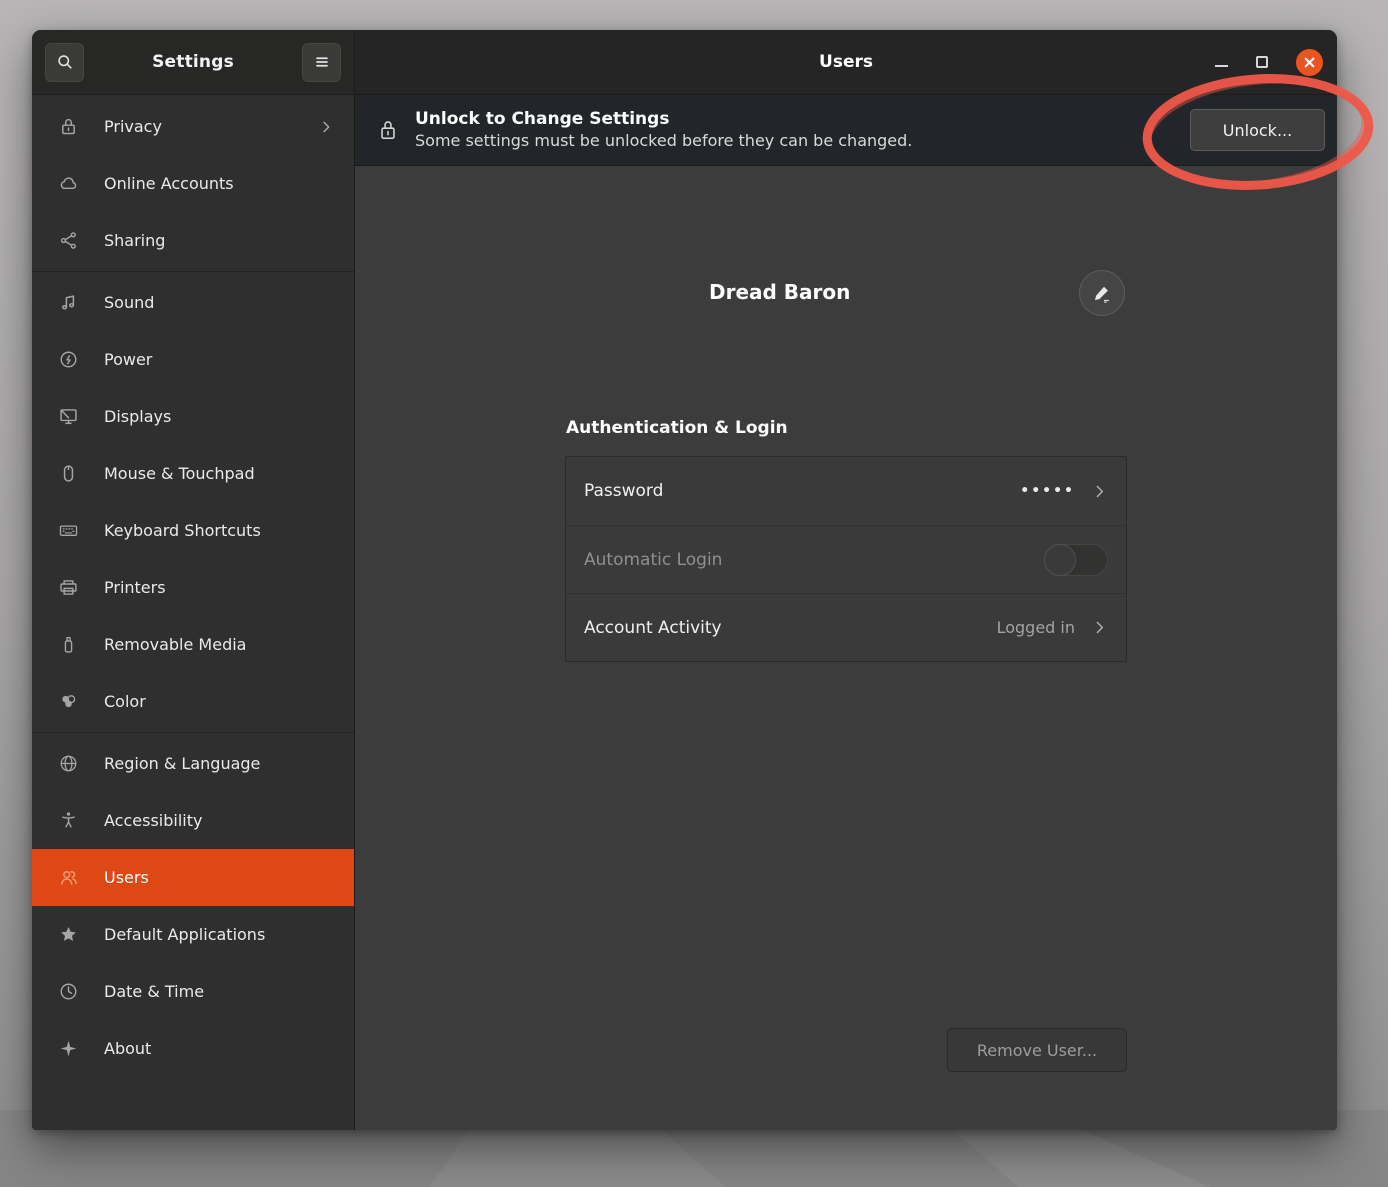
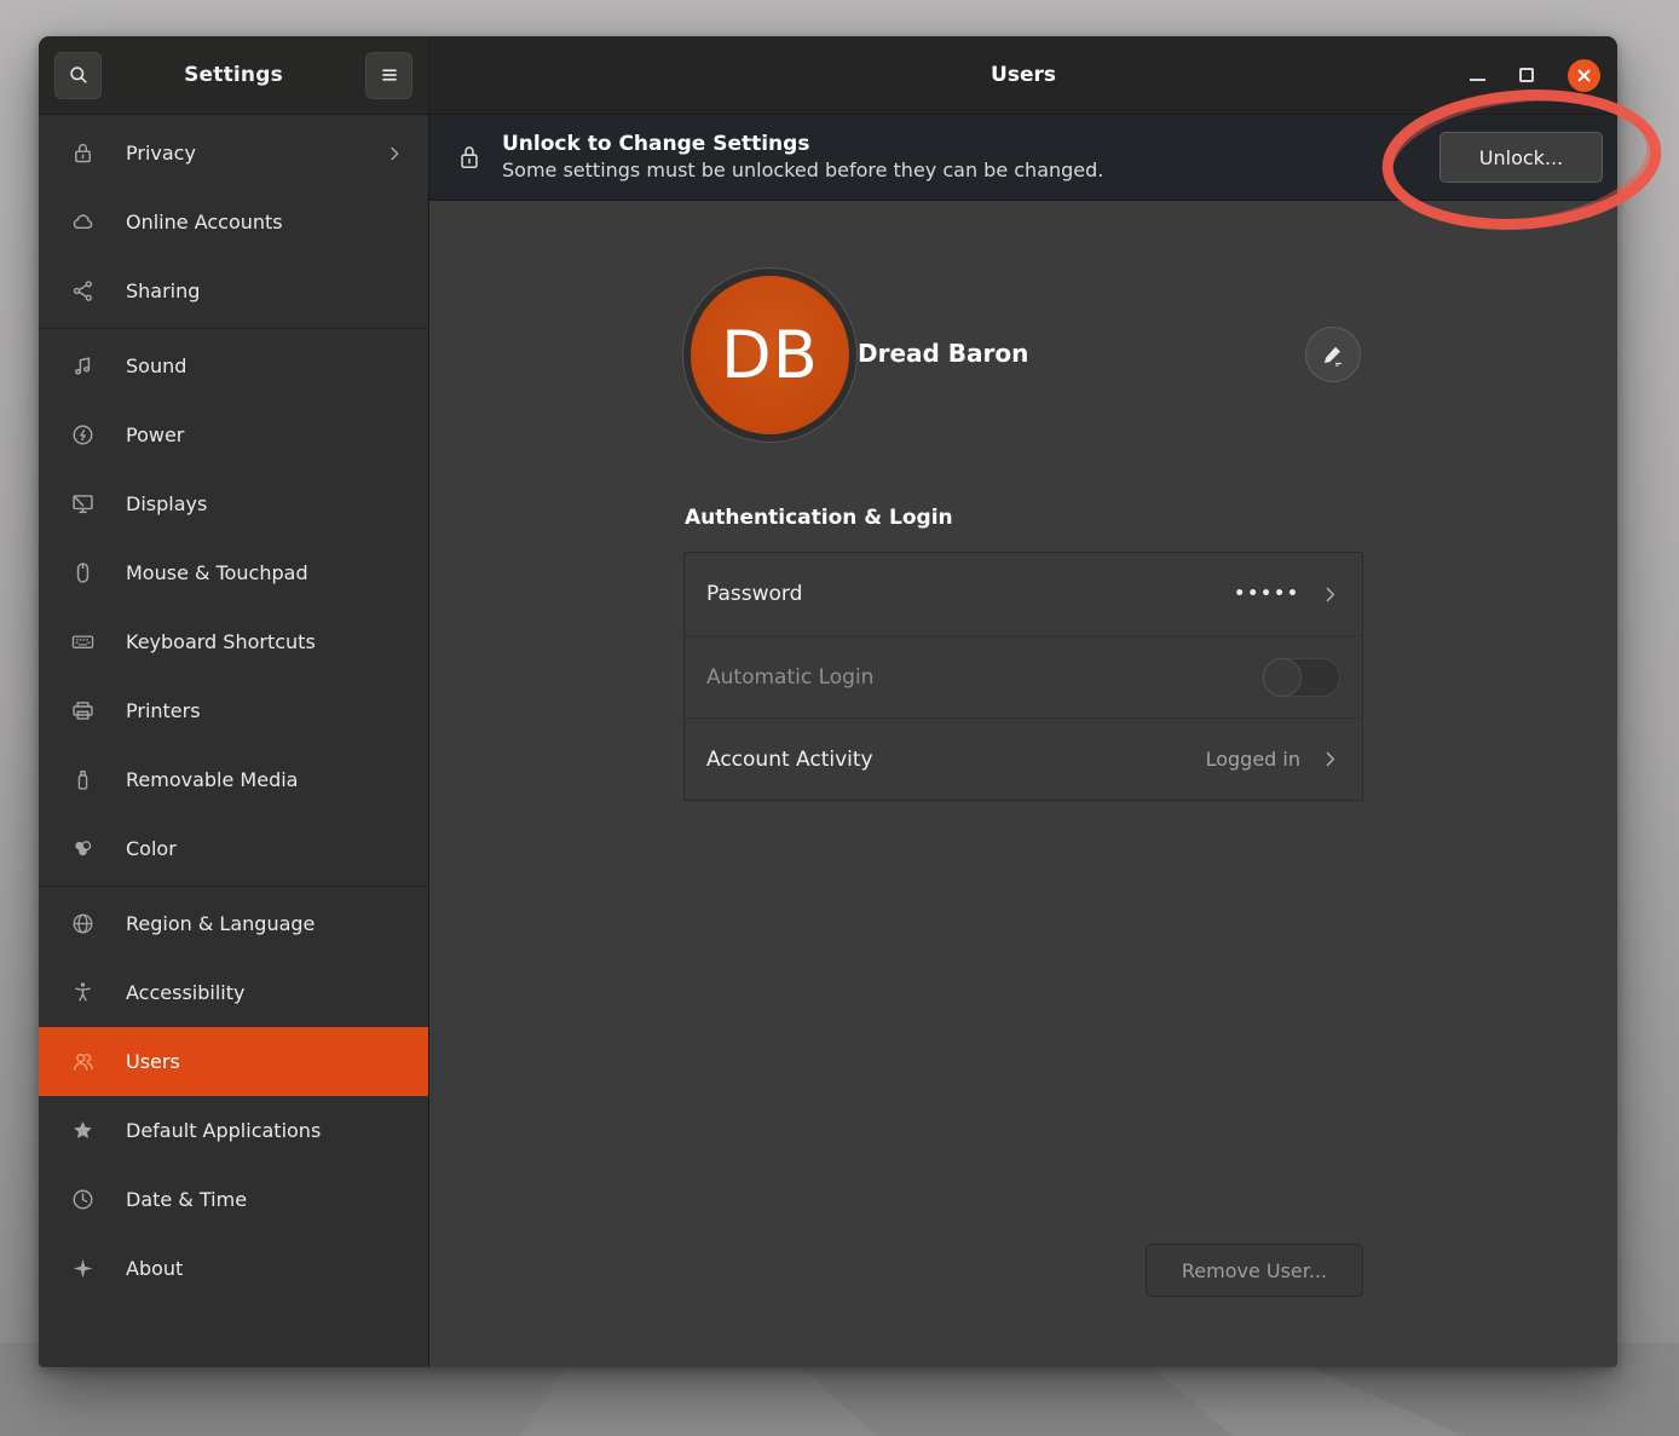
  Settings
  Privacy
  Online Accounts
  Sharing
  Sound
  Power
  Displays
  Mouse & Touchpad
  Keyboard Shortcuts
  Printers
  Removable Media
  Color
  Region & Language
  Accessibility
  Users
  Default Applications
  Date & Time
  About
  Users
  Unlock to Change Settings
  Some settings must be unlocked before they can be changed.
  Unlock...
+ DB
  Dread Baron
  Authentication & Login
  Password
  •••••
  Automatic Login
  Account Activity
  Logged in
  Remove User...
